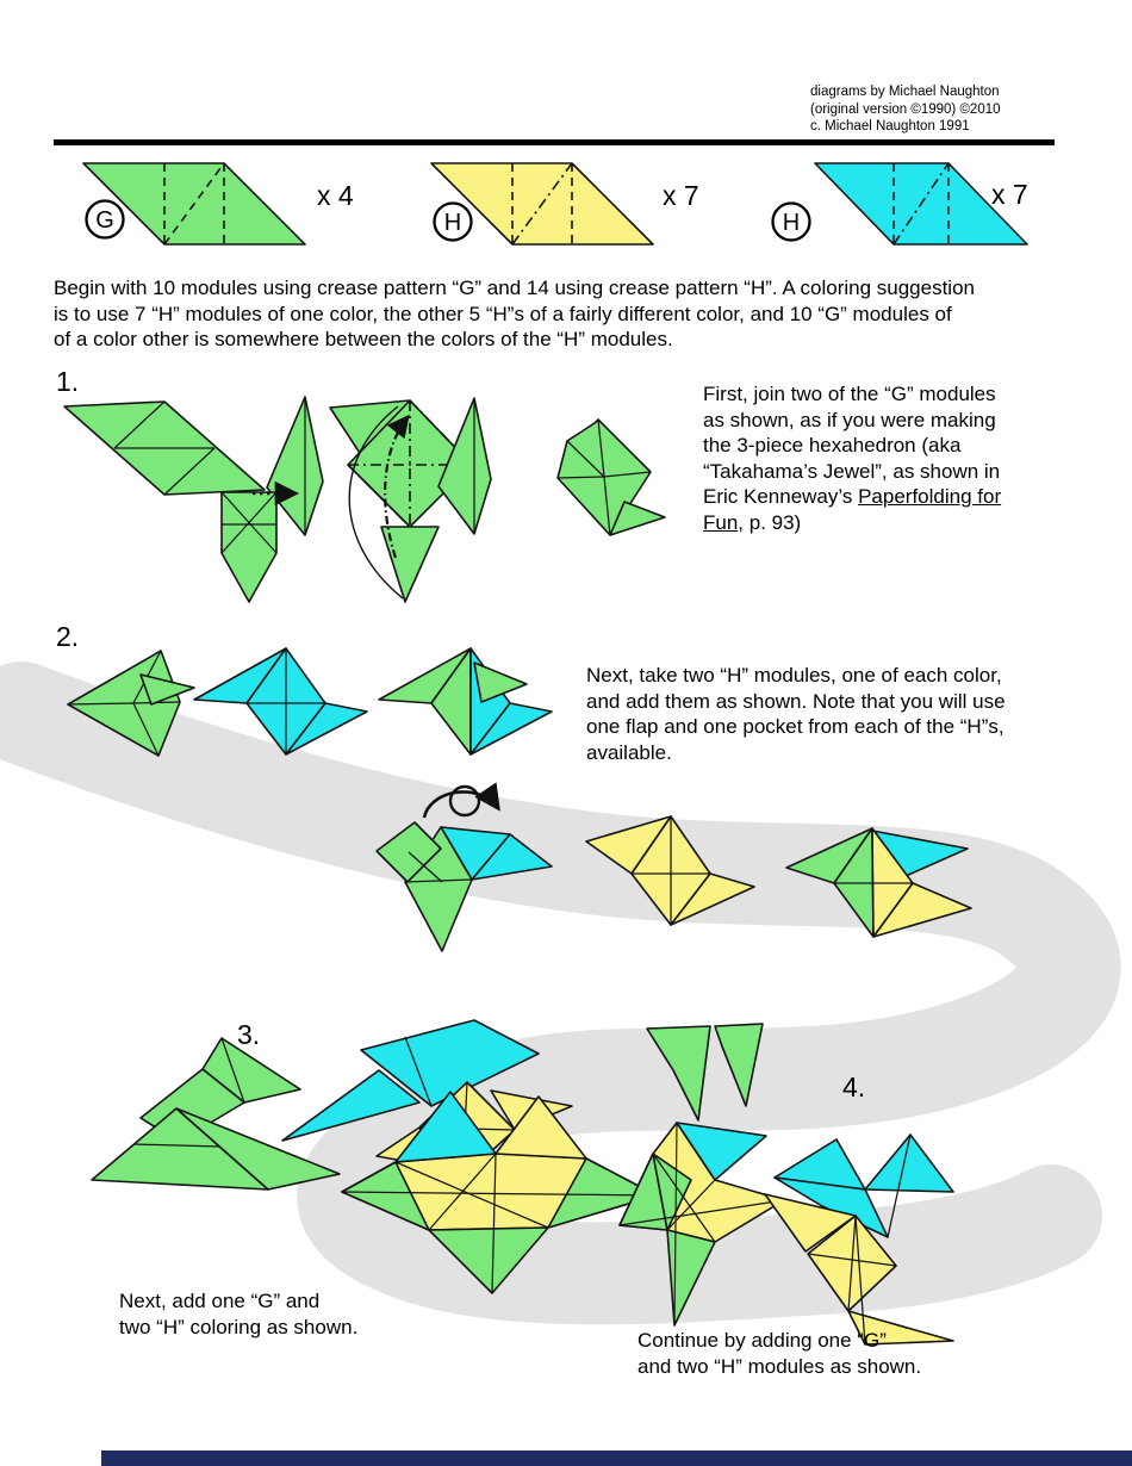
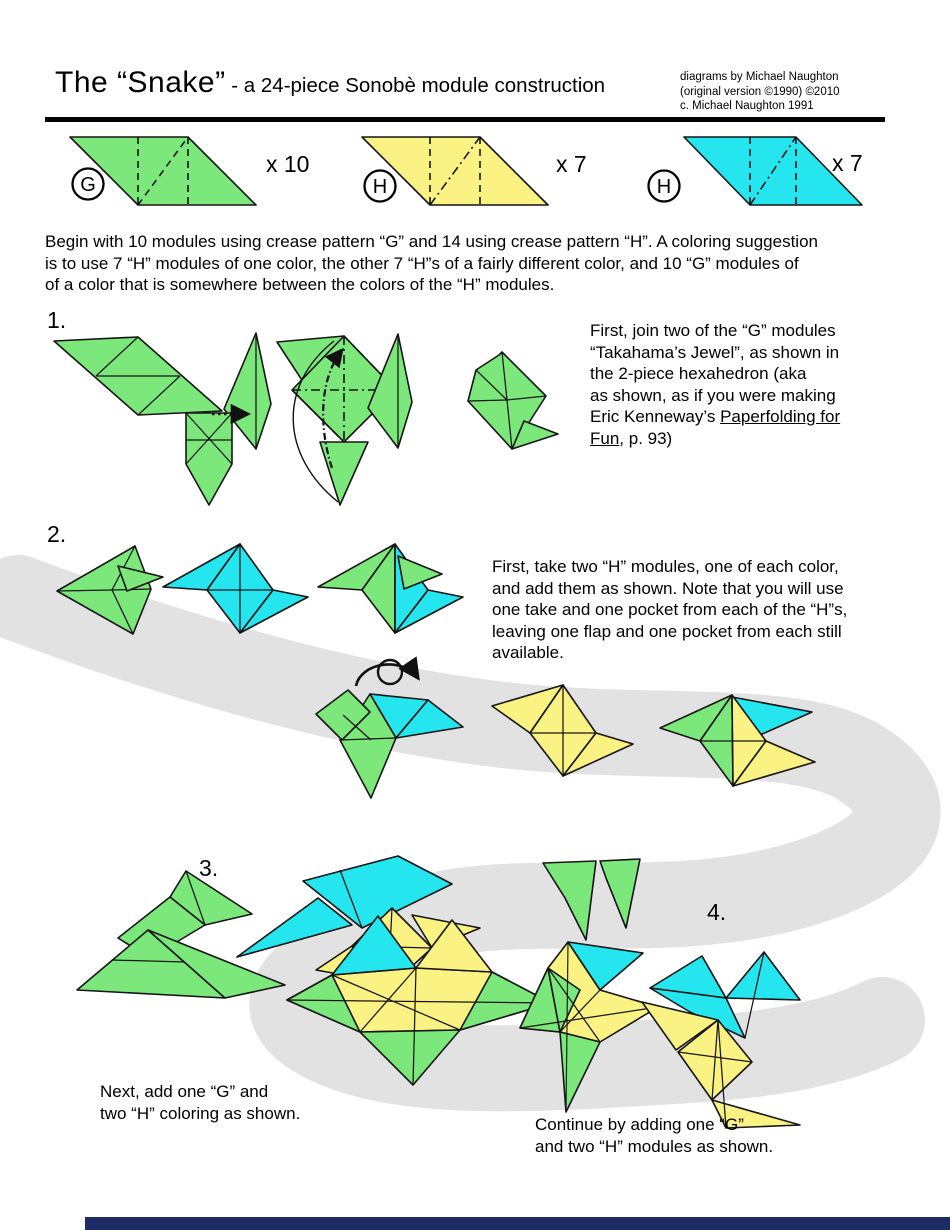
  G
- x 4
+ x 10
  H
  x 7
  H
  x 7
  1.
  2.
  3.
  4.
+ The “Snake” - a 24-piece Sonobè module construction
  diagrams by Michael Naughton
  (original version ©1990) ©2010
  c. Michael Naughton 1991
  Begin with 10 modules using crease pattern “G” and 14 using crease pattern “H”. A coloring suggestion
- is to use 7 “H” modules of one color, the other 5 “H”s of a fairly different color, and 10 “G” modules of
+ is to use 7 “H” modules of one color, the other 7 “H”s of a fairly different color, and 10 “G” modules of
- of a color other is somewhere between the colors of the “H” modules.
+ of a color that is somewhere between the colors of the “H” modules.
  First, join two of the “G” modules
- as shown, as if you were making
+ “Takahama’s Jewel”, as shown in
- the 3-piece hexahedron (aka
+ the 2-piece hexahedron (aka
- “Takahama’s Jewel”, as shown in
+ as shown, as if you were making
  Eric Kenneway’s Paperfolding for
  Fun, p. 93)
- Next, take two “H” modules, one of each color,
+ First, take two “H” modules, one of each color,
  and add them as shown. Note that you will use
- one flap and one pocket from each of the “H”s,
+ one take and one pocket from each of the “H”s,
+ leaving one flap and one pocket from each still
  available.
  Next, add one “G” and
  two “H” coloring as shown.
  Continue by adding one “G”
  and two “H” modules as shown.
